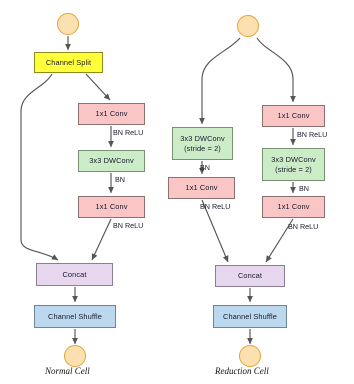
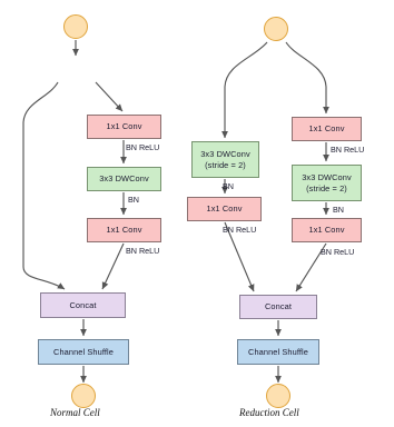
- Channel Split
  1x1 Conv
  3x3 DWConv
  1x1 Conv
  Concat
  Channel Shuffle
  BN ReLU
  BN
  BN ReLU
  3x3 DWConv
  (stride = 2)
  1x1 Conv
  1x1 Conv
  3x3 DWConv
  (stride = 2)
  1x1 Conv
  Concat
  Channel Shuffle
  BN
  BN ReLU
  BN ReLU
  BN
  BN ReLU
  Normal Cell
  Reduction Cell
